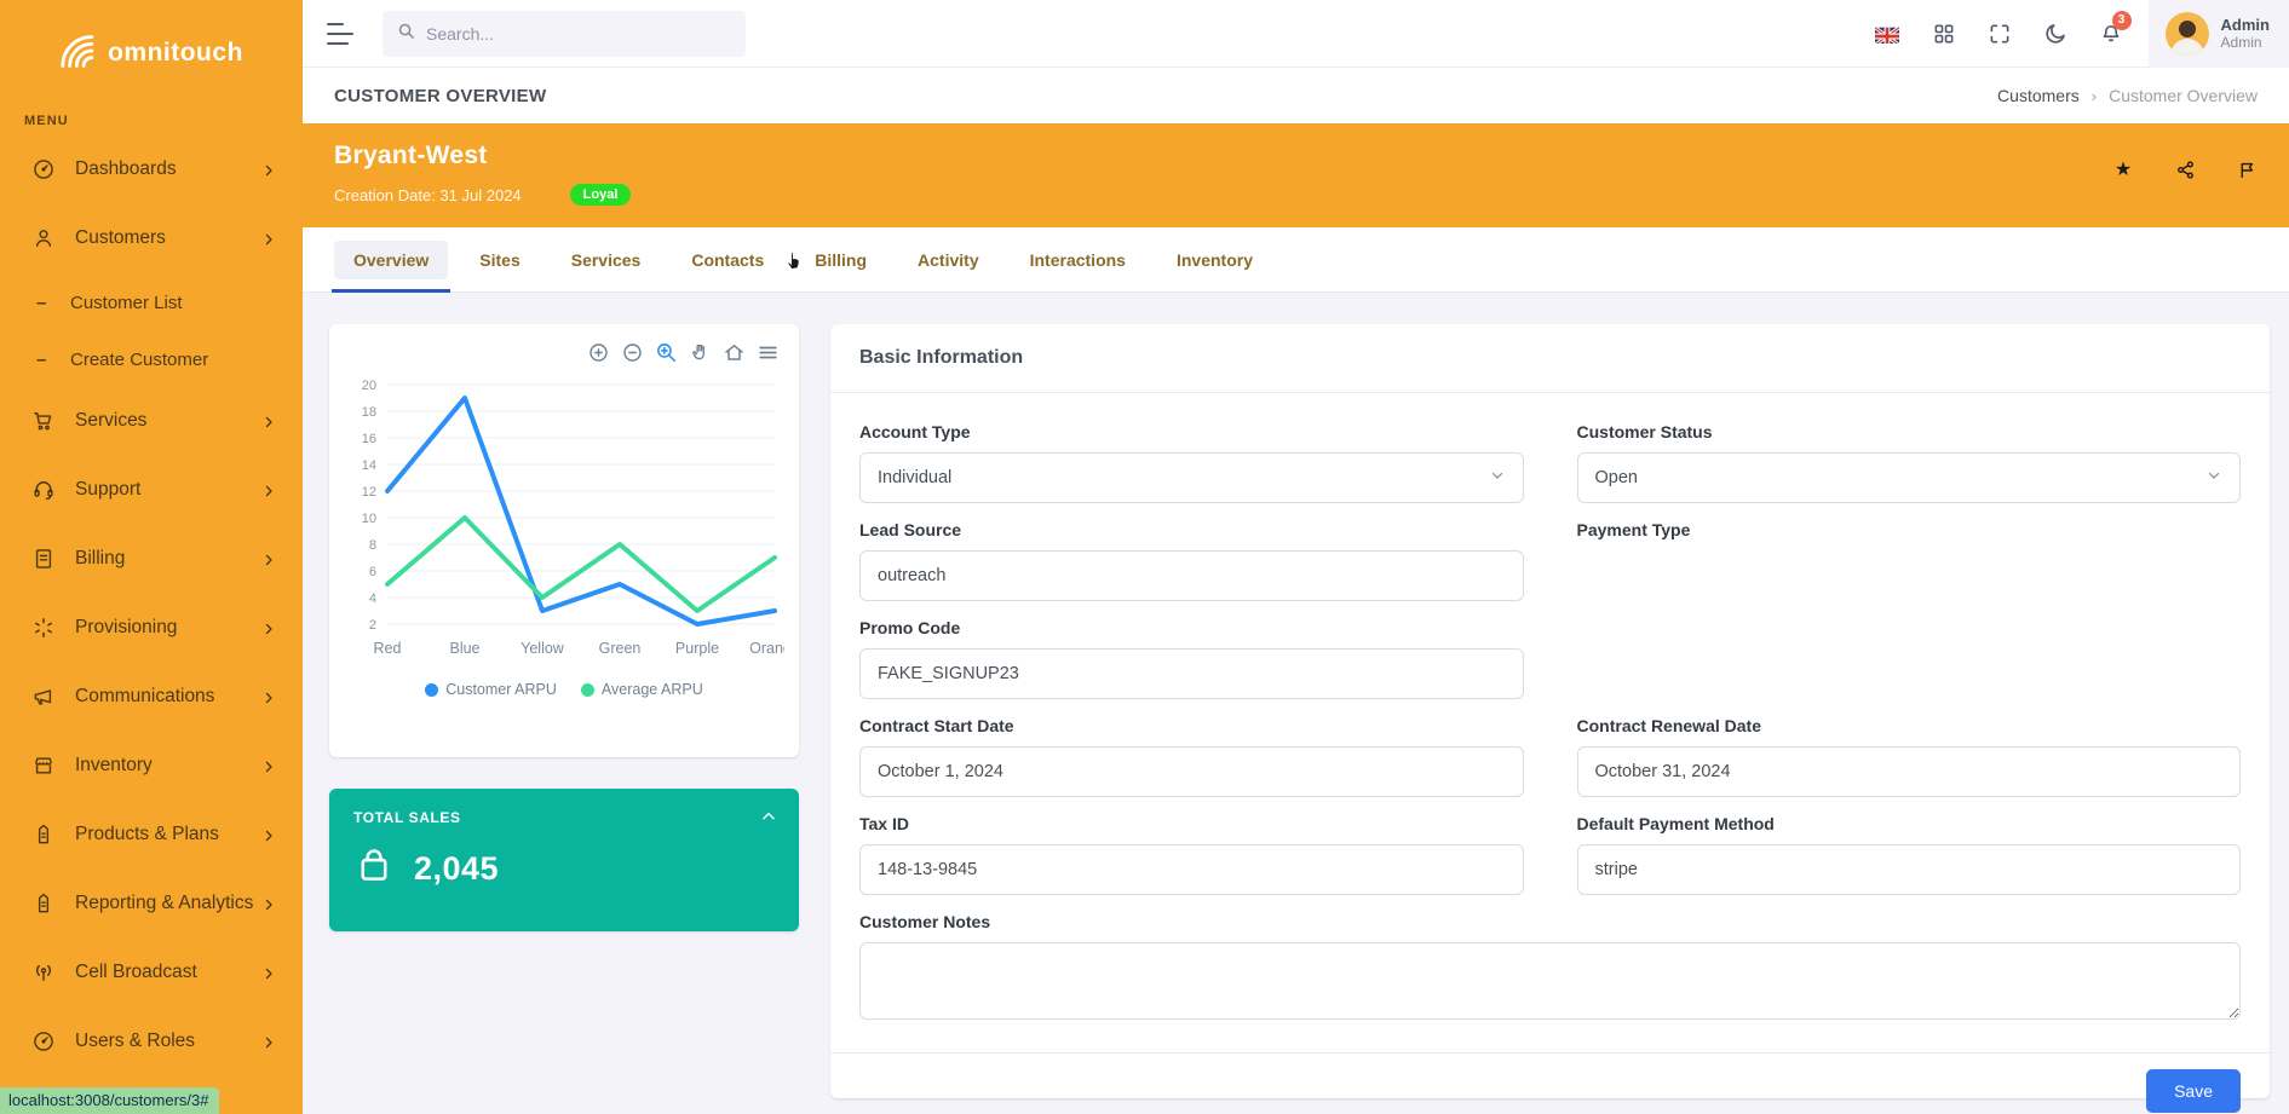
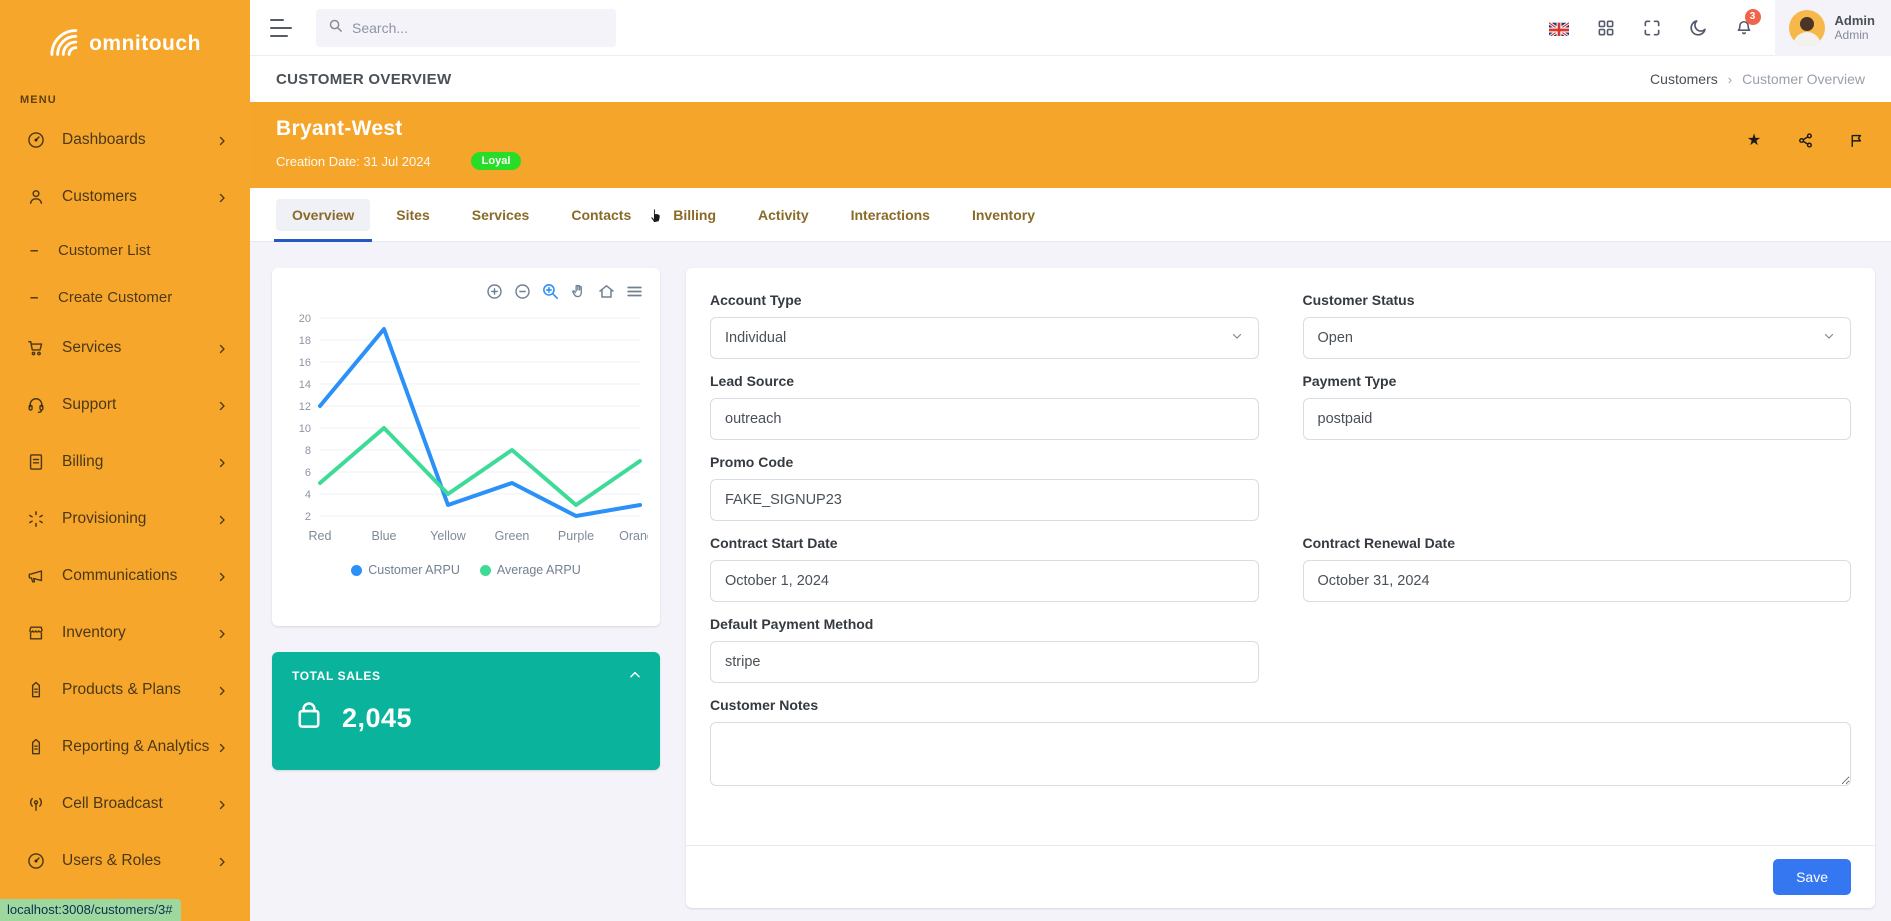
  omnitouch
  MENU
  Dashboards
  Customers
  –
  Customer List
  –
  Create Customer
  Services
  Support
  Billing
  Provisioning
  Communications
  Inventory
  Products & Plans
  Reporting & Analytics
  Cell Broadcast
  Users & Roles
  Search...
  3
  Admin
  Admin
  CUSTOMER OVERVIEW
  Customers
  ›
  Customer Overview
  Bryant-West
  Creation Date: 31 Jul 2024
  Loyal
  ★
  Overview
  Sites
  Services
  Contacts
  Billing
  Activity
  Interactions
  Inventory
  2
  4
  6
  8
  10
  12
  14
  16
  18
  20
  Red
  Blue
  Yellow
  Green
  Purple
  Customer ARPU
  Average ARPU
  TOTAL SALES
  2,045
- Basic Information
  Account Type
  Individual
  Customer Status
  Open
  Lead Source
  outreach
  Payment Type
+ postpaid
  Promo Code
  FAKE_SIGNUP23
  Contract Start Date
  October 1, 2024
  Contract Renewal Date
  October 31, 2024
- Tax ID
- 148-13-9845
  Default Payment Method
  stripe
  Customer Notes
  Save
  localhost:3008/customers/3#
